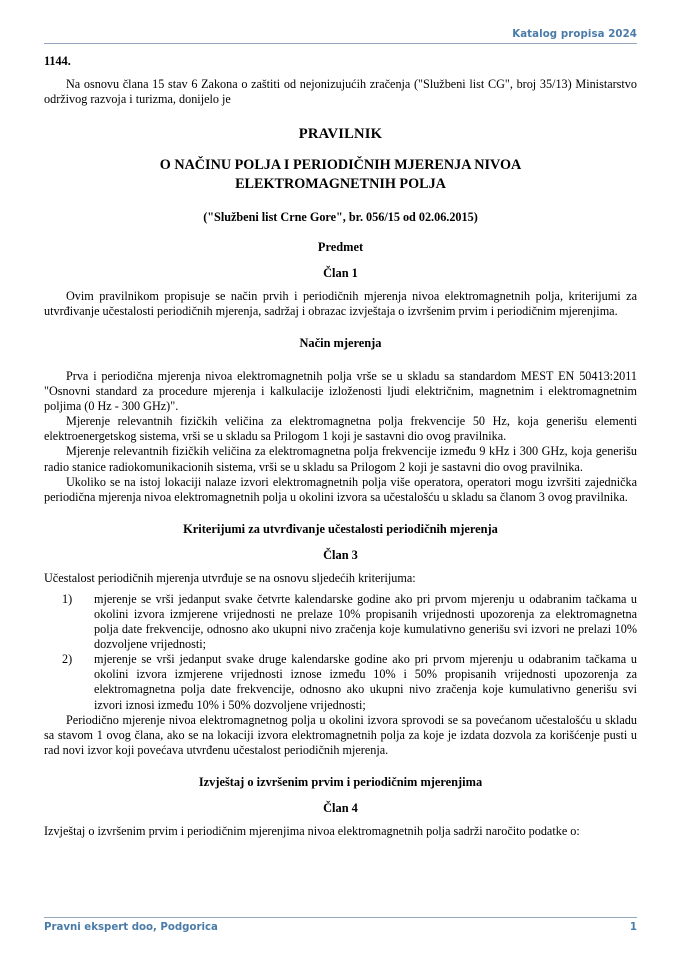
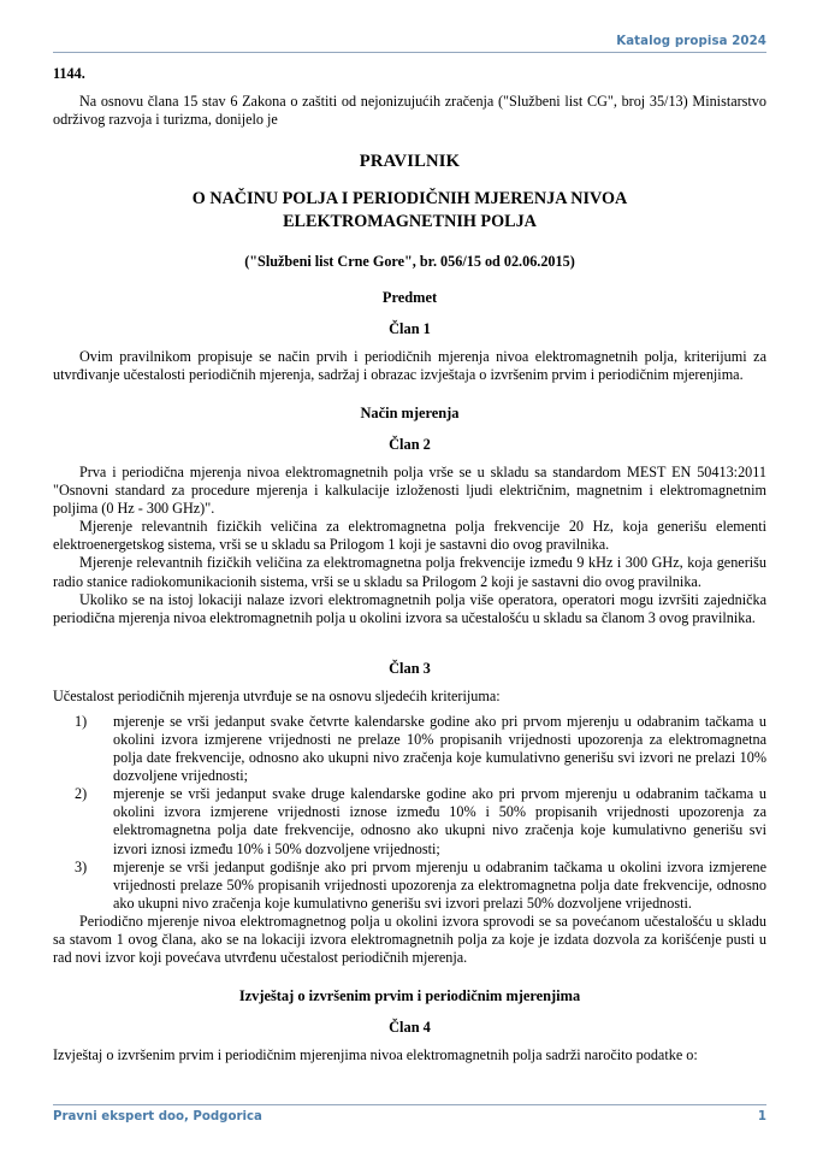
  Katalog propisa 2024
  1144.
  Na osnovu člana 15 stav 6 Zakona o zaštiti od nejonizujućih zračenja ("Službeni list CG", broj 35/13) Ministarstvo održivog razvoja i turizma, donijelo je
  PRAVILNIK
  O NAČINU POLJA I PERIODIČNIH MJERENJA NIVOA
  ELEKTROMAGNETNIH POLJA
  ("Službeni list Crne Gore", br. 056/15 od 02.06.2015)
  Predmet
  Član 1
  Ovim pravilnikom propisuje se način prvih i periodičnih mjerenja nivoa elektromagnetnih polja, kriterijumi za utvrđivanje učestalosti periodičnih mjerenja, sadržaj i obrazac izvještaja o izvršenim prvim i periodičnim mjerenjima.
  Način mjerenja
+ Član 2
  Prva i periodična mjerenja nivoa elektromagnetnih polja vrše se u skladu sa standardom MEST EN 50413:2011 "Osnovni standard za procedure mjerenja i kalkulacije izloženosti ljudi električnim, magnetnim i elektromagnetnim poljima (0 Hz - 300 GHz)".
- Mjerenje relevantnih fizičkih veličina za elektromagnetna polja frekvencije 50 Hz, koja generišu elementi elektroenergetskog sistema, vrši se u skladu sa Prilogom 1 koji je sastavni dio ovog pravilnika.
+ Mjerenje relevantnih fizičkih veličina za elektromagnetna polja frekvencije 20 Hz, koja generišu elementi elektroenergetskog sistema, vrši se u skladu sa Prilogom 1 koji je sastavni dio ovog pravilnika.
  Mjerenje relevantnih fizičkih veličina za elektromagnetna polja frekvencije između 9 kHz i 300 GHz, koja generišu radio stanice radiokomunikacionih sistema, vrši se u skladu sa Prilogom 2 koji je sastavni dio ovog pravilnika.
  Ukoliko se na istoj lokaciji nalaze izvori elektromagnetnih polja više operatora, operatori mogu izvršiti zajednička periodična mjerenja nivoa elektromagnetnih polja u okolini izvora sa učestalošću u skladu sa članom 3 ovog pravilnika.
- Kriterijumi za utvrđivanje učestalosti periodičnih mjerenja
  Član 3
  Učestalost periodičnih mjerenja utvrđuje se na osnovu sljedećih kriterijuma:
  1)
  mjerenje se vrši jedanput svake četvrte kalendarske godine ako pri prvom mjerenju u odabranim tačkama u okolini izvora izmjerene vrijednosti ne prelaze 10% propisanih vrijednosti upozorenja za elektromagnetna polja date frekvencije, odnosno ako ukupni nivo zračenja koje kumulativno generišu svi izvori ne prelazi 10% dozvoljene vrijednosti;
  2)
  mjerenje se vrši jedanput svake druge kalendarske godine ako pri prvom mjerenju u odabranim tačkama u okolini izvora izmjerene vrijednosti iznose između 10% i 50% propisanih vrijednosti upozorenja za elektromagnetna polja date frekvencije, odnosno ako ukupni nivo zračenja koje kumulativno generišu svi izvori iznosi između 10% i 50% dozvoljene vrijednosti;
+ 3)
+ mjerenje se vrši jedanput godišnje ako pri prvom mjerenju u odabranim tačkama u okolini izvora izmjerene vrijednosti prelaze 50% propisanih vrijednosti upozorenja za elektromagnetna polja date frekvencije, odnosno ako ukupni nivo zračenja koje kumulativno generišu svi izvori prelazi 50% dozvoljene vrijednosti.
  Periodično mjerenje nivoa elektromagnetnog polja u okolini izvora sprovodi se sa povećanom učestalošću u skladu sa stavom 1 ovog člana, ako se na lokaciji izvora elektromagnetnih polja za koje je izdata dozvola za korišćenje pusti u rad novi izvor koji povećava utvrđenu učestalost periodičnih mjerenja.
  Izvještaj o izvršenim prvim i periodičnim mjerenjima
  Član 4
  Izvještaj o izvršenim prvim i periodičnim mjerenjima nivoa elektromagnetnih polja sadrži naročito podatke o:
  Pravni ekspert doo, Podgorica
  1
